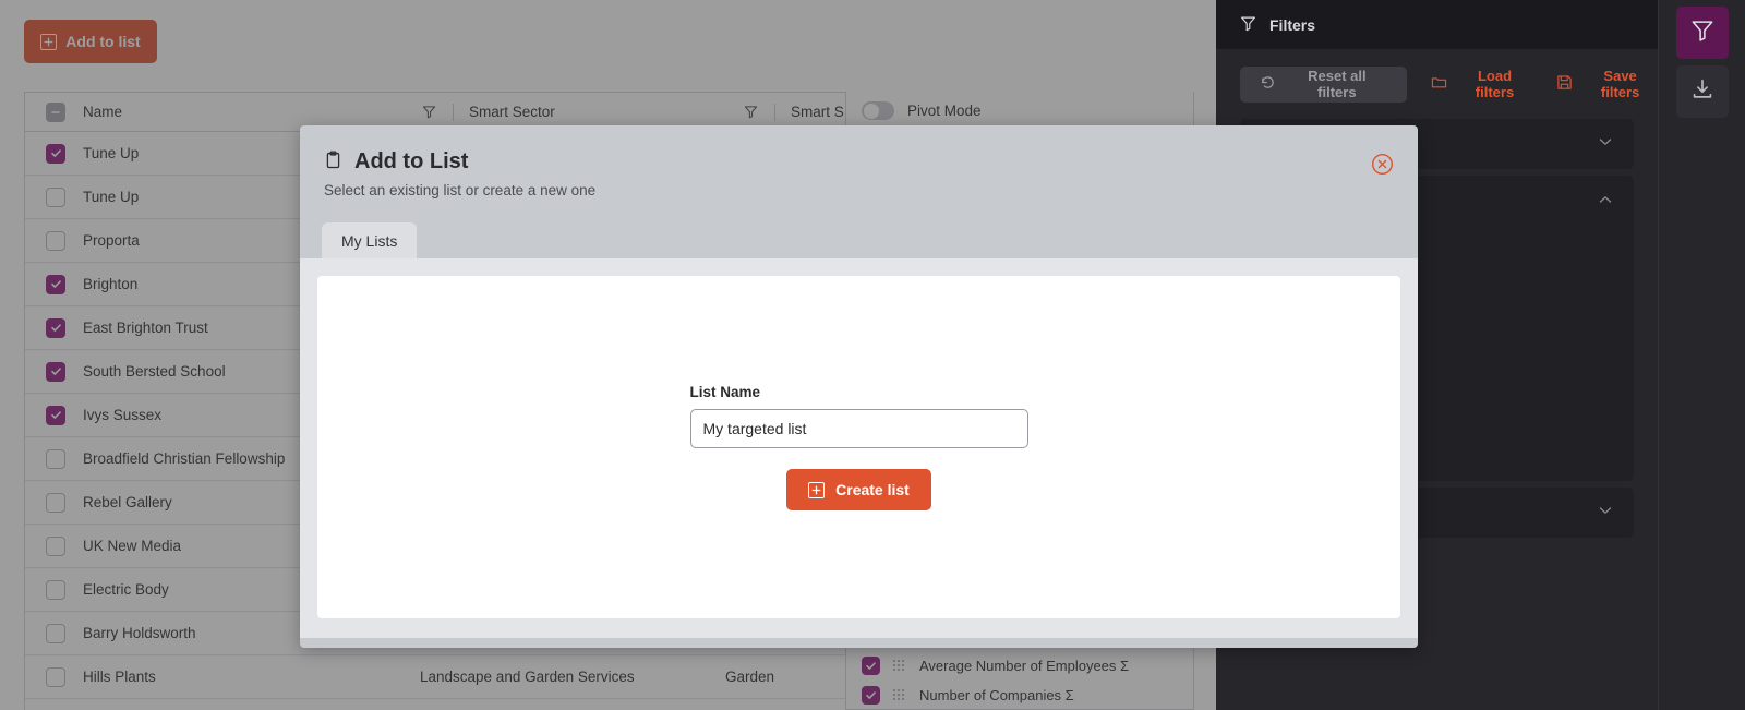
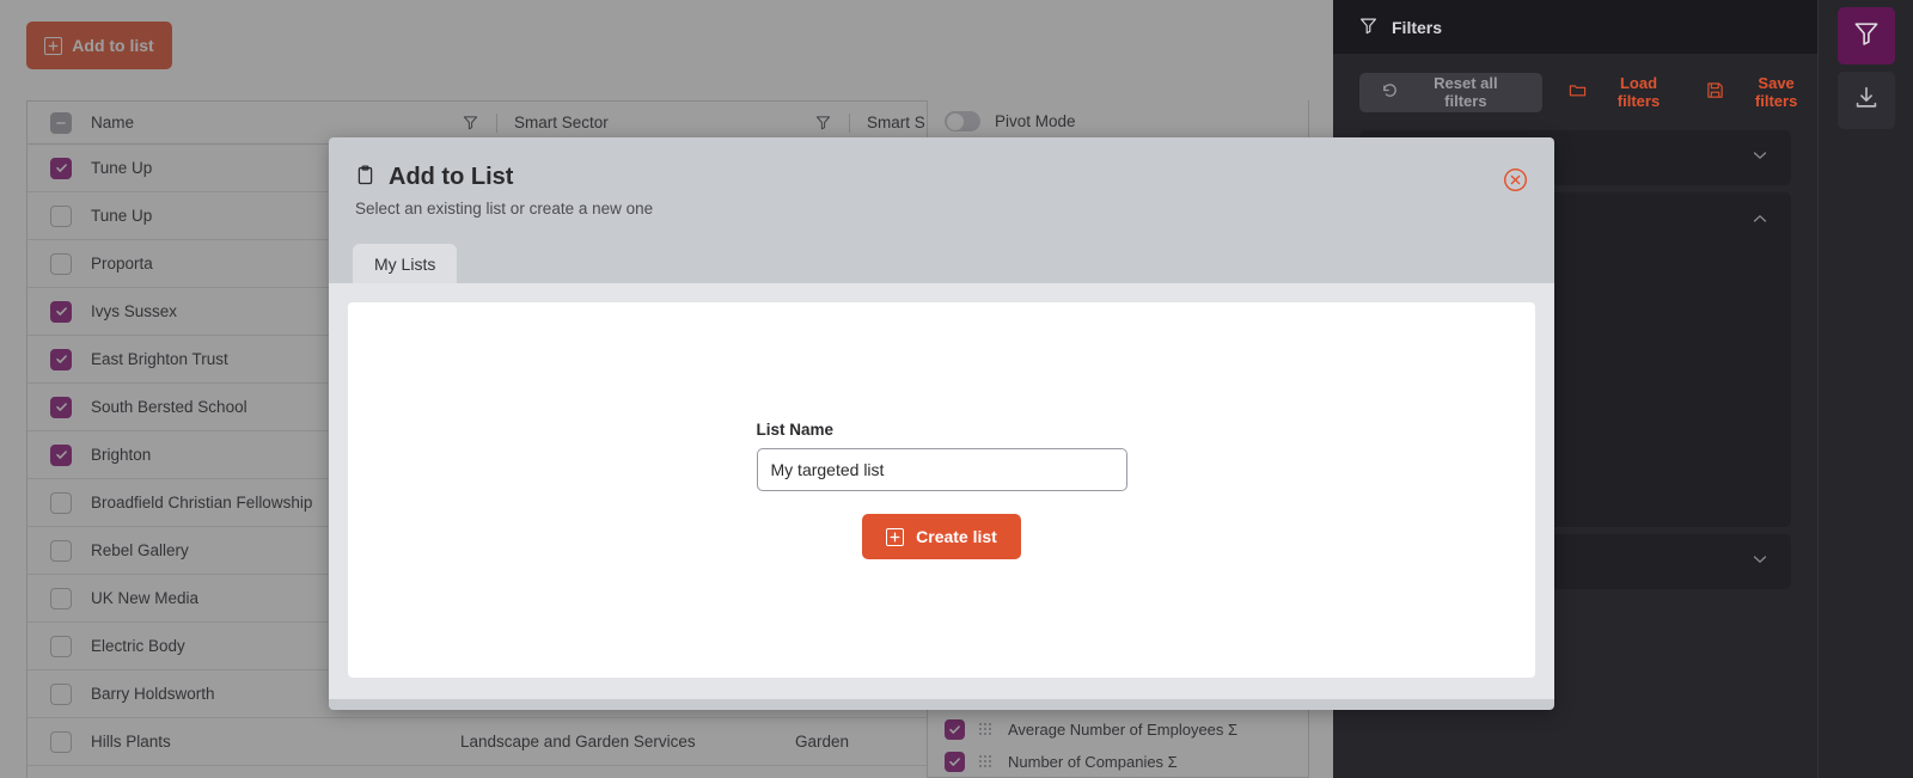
  Add to list
  Name
  Smart Sector
  Smart S
  Tune Up
  Tune Up
  Proporta
- Brighton
+ Ivys Sussex
  East Brighton Trust
  South Bersted School
- Ivys Sussex
+ Brighton
  Broadfield Christian Fellowship
  Rebel Gallery
  UK New Media
  Electric Body
  Barry Holdsworth
  Hills Plants
  Landscape and Garden Services
  Garden
  Pivot Mode
  Average Number of Employees Σ
  Number of Companies Σ
  Filters
  Reset all filters
  Load filters
  Save filters
  Add to List
  Select an existing list or create a new one
  My Lists
  List Name
  My targeted list
  Create list
